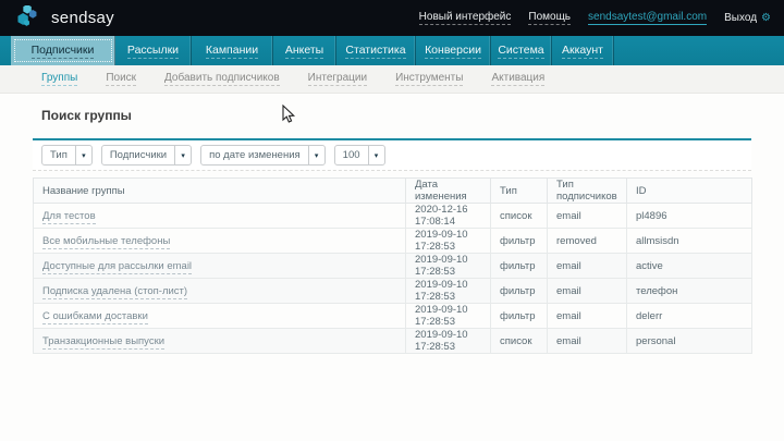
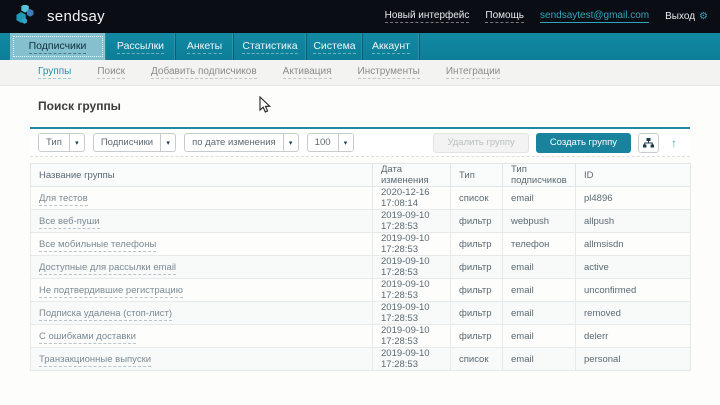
  sendsay
  Новый интерфейс
  Помощь
  sendsaytest@gmail.com
  Выход
  ⚙
  Подписчики
  Рассылки
- Кампании
  Анкеты
  Статистика
- Конверсии
  Система
  Аккаунт
  Группы
  Поиск
  Добавить подписчиков
- Интеграции
+ Активация
  Инструменты
- Активация
+ Интеграции
  Поиск группы
  Тип
  Подписчики
  по дате изменения
  100
+ Удалить группу
+ Создать группу
+ ↑
  Название группы	Дата изменения	Тип	Тип подписчиков	ID
  Для тестов	2020-12-16 17:08:14	список	email	pl4896
+ Все веб-пуши	2019-09-10 17:28:53	фильтр	webpush	allpush
- Все мобильные телефоны	2019-09-10 17:28:53	фильтр	removed	allmsisdn
+ Все мобильные телефоны	2019-09-10 17:28:53	фильтр	телефон	allmsisdn
  Доступные для рассылки email	2019-09-10 17:28:53	фильтр	email	active
+ Не подтвердившие регистрацию	2019-09-10 17:28:53	фильтр	email	unconfirmed
- Подписка удалена (стоп-лист)	2019-09-10 17:28:53	фильтр	email	телефон
+ Подписка удалена (стоп-лист)	2019-09-10 17:28:53	фильтр	email	removed
  С ошибками доставки	2019-09-10 17:28:53	фильтр	email	delerr
  Транзакционные выпуски	2019-09-10 17:28:53	список	email	personal
